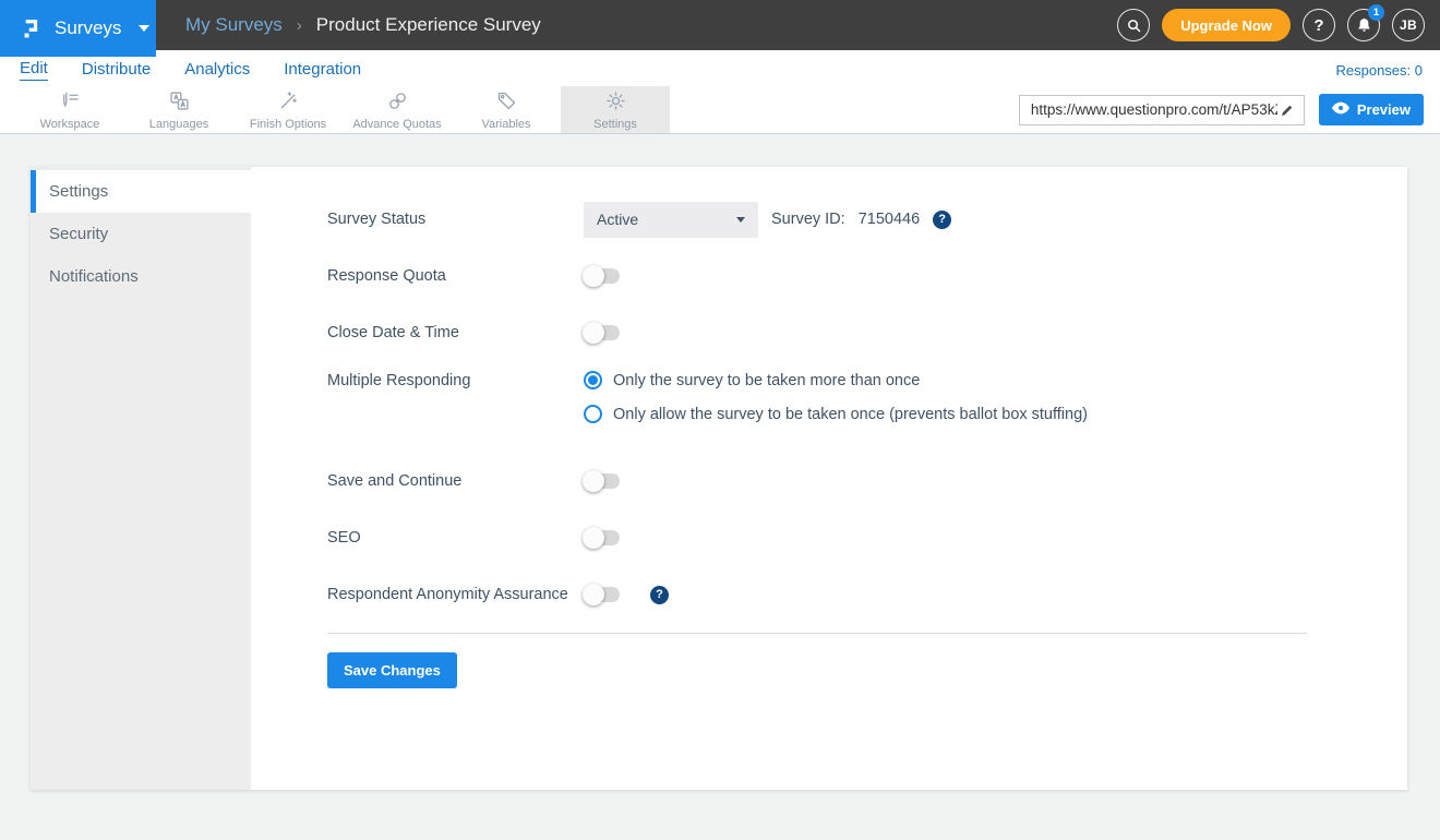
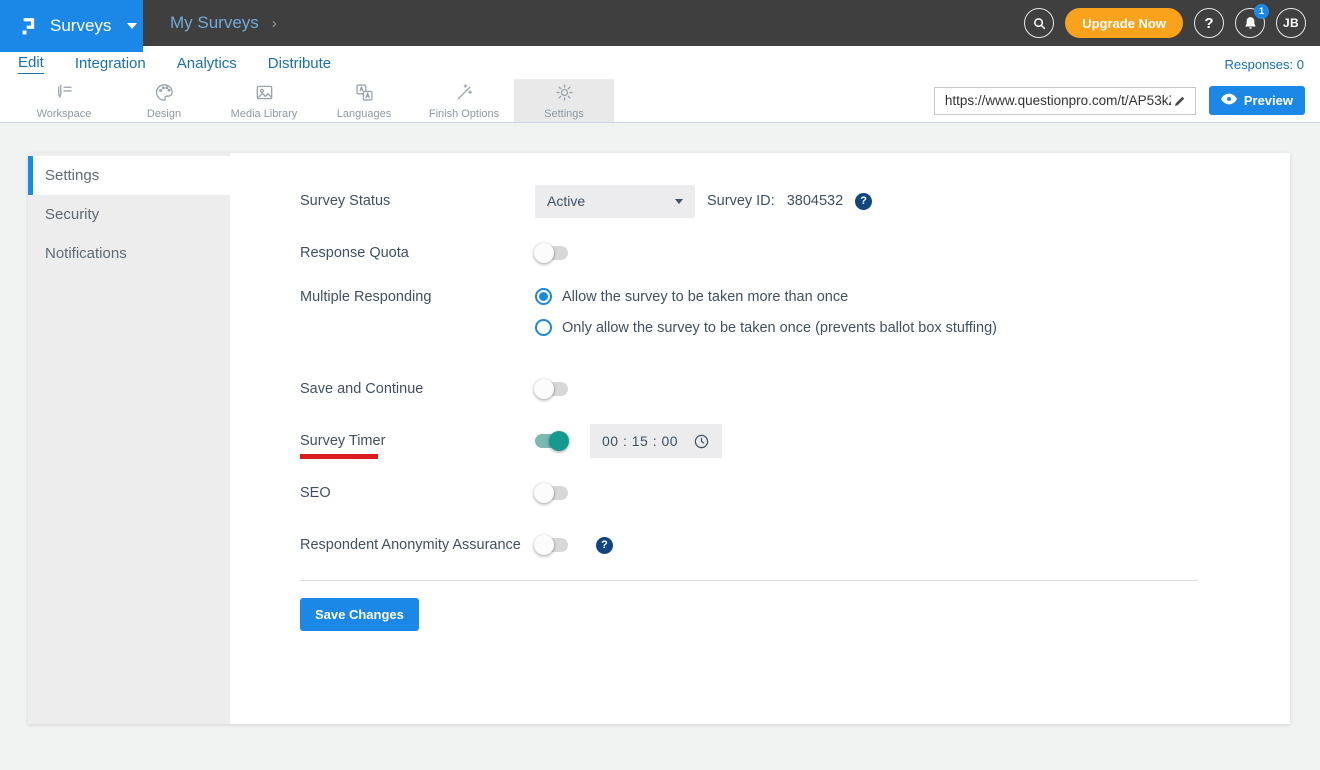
  Surveys
  My Surveys
  ›
- Product Experience Survey
  Upgrade Now
  ?
  1
  JB
  Edit
- Distribute
+ Integration
  Analytics
- Integration
+ Distribute
  Responses: 0
  Workspace
+ Design
+ Media Library
  Languages
  Finish Options
- Advance Quotas
- Variables
  Settings
  https://www.questionpro.com/t/AP53k
  Preview
  Settings
  Security
  Notifications
  Survey Status
  Active
  Survey ID:
- 7150446
+ 3804532
  ?
  Response Quota
- Close Date & Time
  Multiple Responding
- Only the survey to be taken more than once
+ Allow the survey to be taken more than once
  Only allow the survey to be taken once (prevents ballot box stuffing)
  Save and Continue
+ Survey Timer
+ 00 : 15 : 00
  SEO
  Respondent Anonymity Assurance
  ?
  Save Changes
